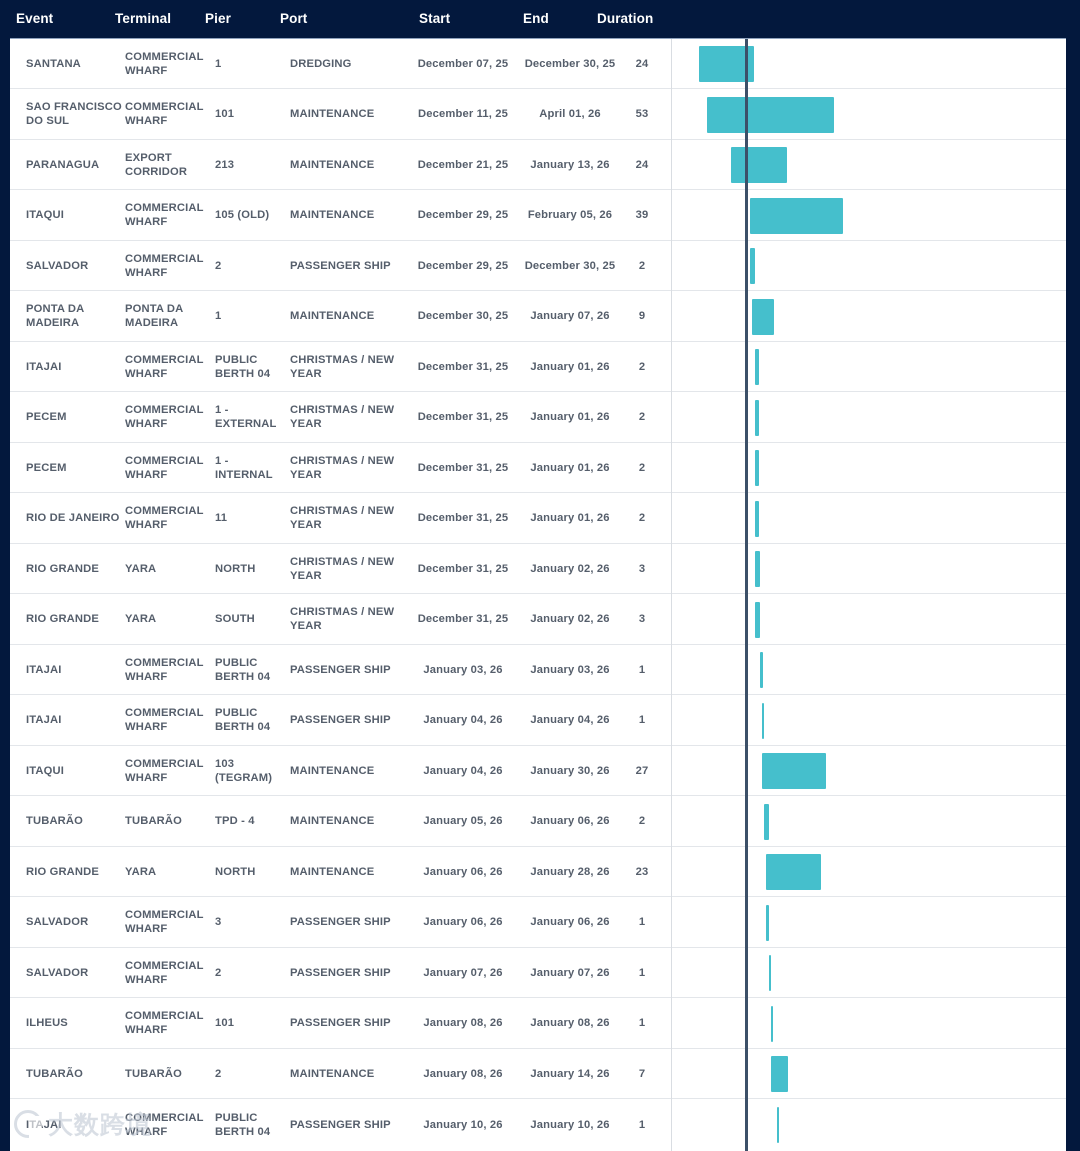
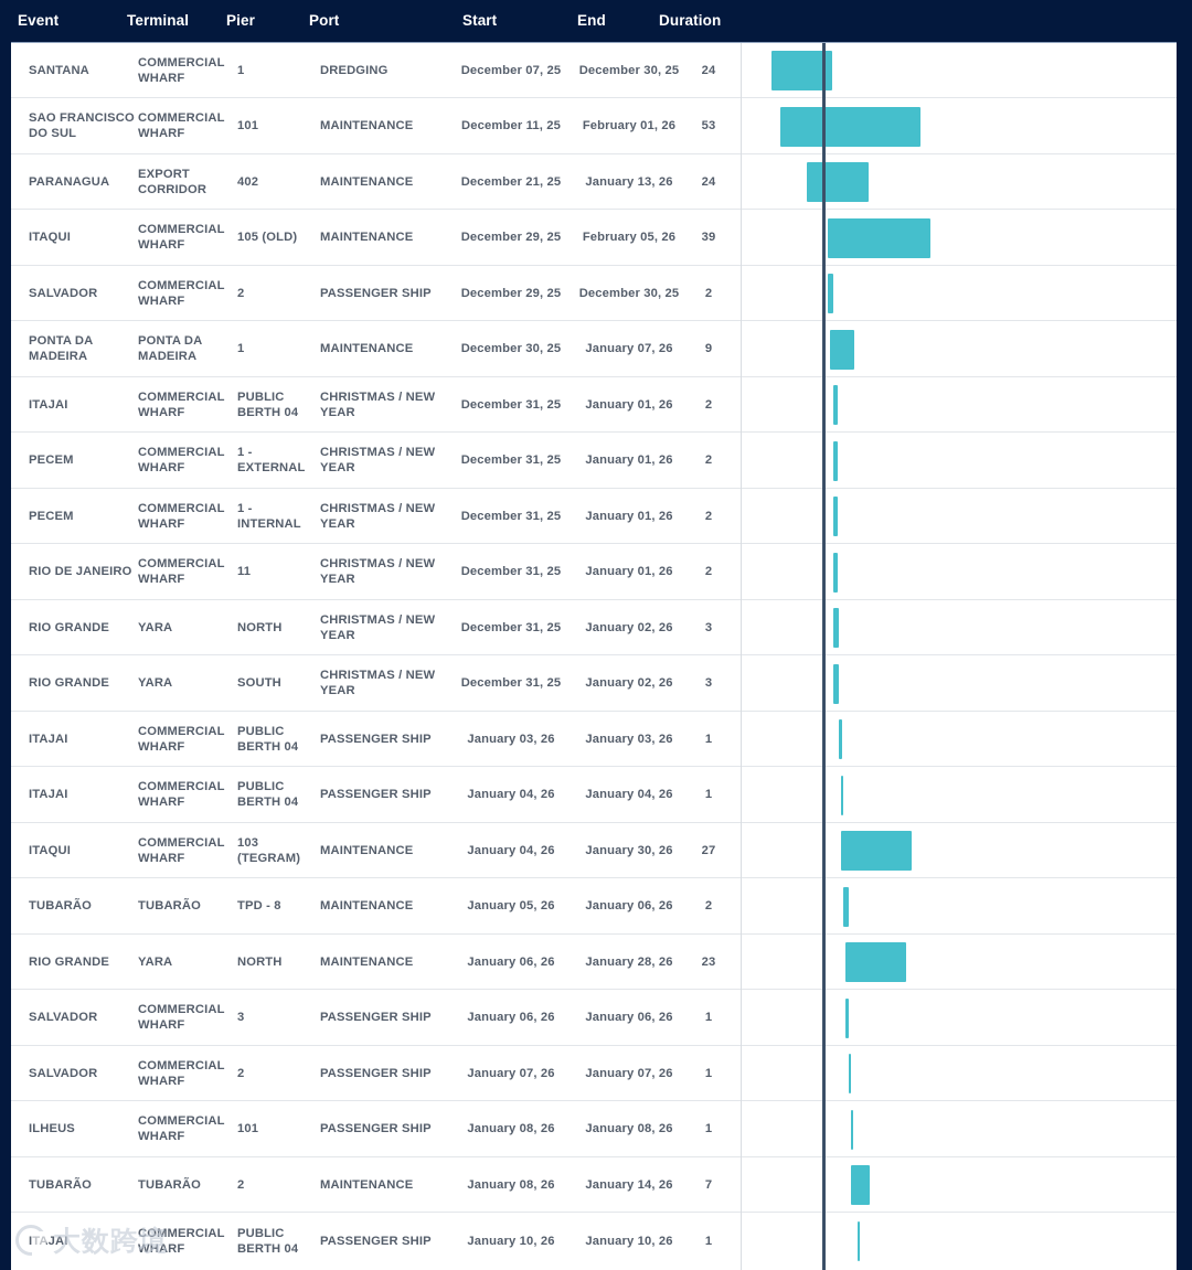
  Event
  Terminal
  Pier
  Port
  Start
  End
  Duration
  SANTANA
  COMMERCIAL WHARF
  1
  DREDGING
  December 07, 25
  December 30, 25
  24
  SAO FRANCISCO DO SUL
  COMMERCIAL WHARF
  101
  MAINTENANCE
  December 11, 25
- April 01, 26
+ February 01, 26
  53
  PARANAGUA
  EXPORT CORRIDOR
- 213
+ 402
  MAINTENANCE
  December 21, 25
  January 13, 26
  24
  ITAQUI
  COMMERCIAL WHARF
  105 (OLD)
  MAINTENANCE
  December 29, 25
  February 05, 26
  39
  SALVADOR
  COMMERCIAL WHARF
  2
  PASSENGER SHIP
  December 29, 25
  December 30, 25
  2
  PONTA DA MADEIRA
  PONTA DA MADEIRA
  1
  MAINTENANCE
  December 30, 25
  January 07, 26
  9
  ITAJAI
  COMMERCIAL WHARF
  PUBLIC BERTH 04
  CHRISTMAS / NEW YEAR
  December 31, 25
  January 01, 26
  2
  PECEM
  COMMERCIAL WHARF
  1 - EXTERNAL
  CHRISTMAS / NEW YEAR
  December 31, 25
  January 01, 26
  2
  PECEM
  COMMERCIAL WHARF
  1 - INTERNAL
  CHRISTMAS / NEW YEAR
  December 31, 25
  January 01, 26
  2
  RIO DE JANEIRO
  COMMERCIAL WHARF
  11
  CHRISTMAS / NEW YEAR
  December 31, 25
  January 01, 26
  2
  RIO GRANDE
  YARA
  NORTH
  CHRISTMAS / NEW YEAR
  December 31, 25
  January 02, 26
  3
  RIO GRANDE
  YARA
  SOUTH
  CHRISTMAS / NEW YEAR
  December 31, 25
  January 02, 26
  3
  ITAJAI
  COMMERCIAL WHARF
  PUBLIC BERTH 04
  PASSENGER SHIP
  January 03, 26
  January 03, 26
  1
  ITAJAI
  COMMERCIAL WHARF
  PUBLIC BERTH 04
  PASSENGER SHIP
  January 04, 26
  January 04, 26
  1
  ITAQUI
  COMMERCIAL WHARF
  103 (TEGRAM)
  MAINTENANCE
  January 04, 26
  January 30, 26
  27
  TUBARÃO
  TUBARÃO
- TPD - 4
+ TPD - 8
  MAINTENANCE
  January 05, 26
  January 06, 26
  2
  RIO GRANDE
  YARA
  NORTH
  MAINTENANCE
  January 06, 26
  January 28, 26
  23
  SALVADOR
  COMMERCIAL WHARF
  3
  PASSENGER SHIP
  January 06, 26
  January 06, 26
  1
  SALVADOR
  COMMERCIAL WHARF
  2
  PASSENGER SHIP
  January 07, 26
  January 07, 26
  1
  ILHEUS
  COMMERCIAL WHARF
  101
  PASSENGER SHIP
  January 08, 26
  January 08, 26
  1
  TUBARÃO
  TUBARÃO
  2
  MAINTENANCE
  January 08, 26
  January 14, 26
  7
  ITAJAI
  COMMERCIAL WHARF
  PUBLIC BERTH 04
  PASSENGER SHIP
  January 10, 26
  January 10, 26
  1
  大数跨境
